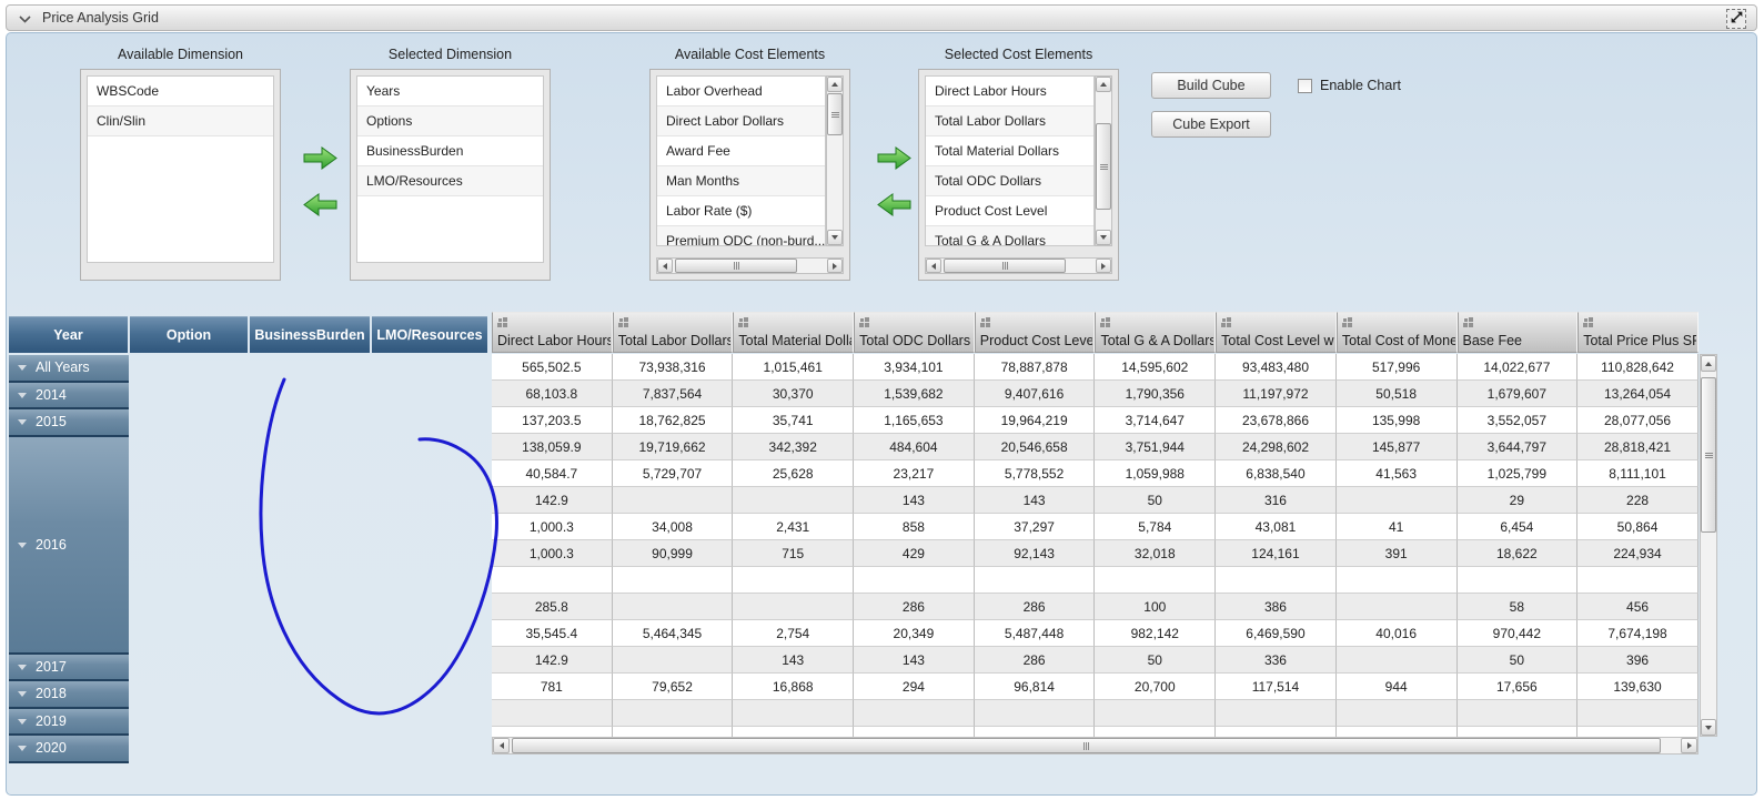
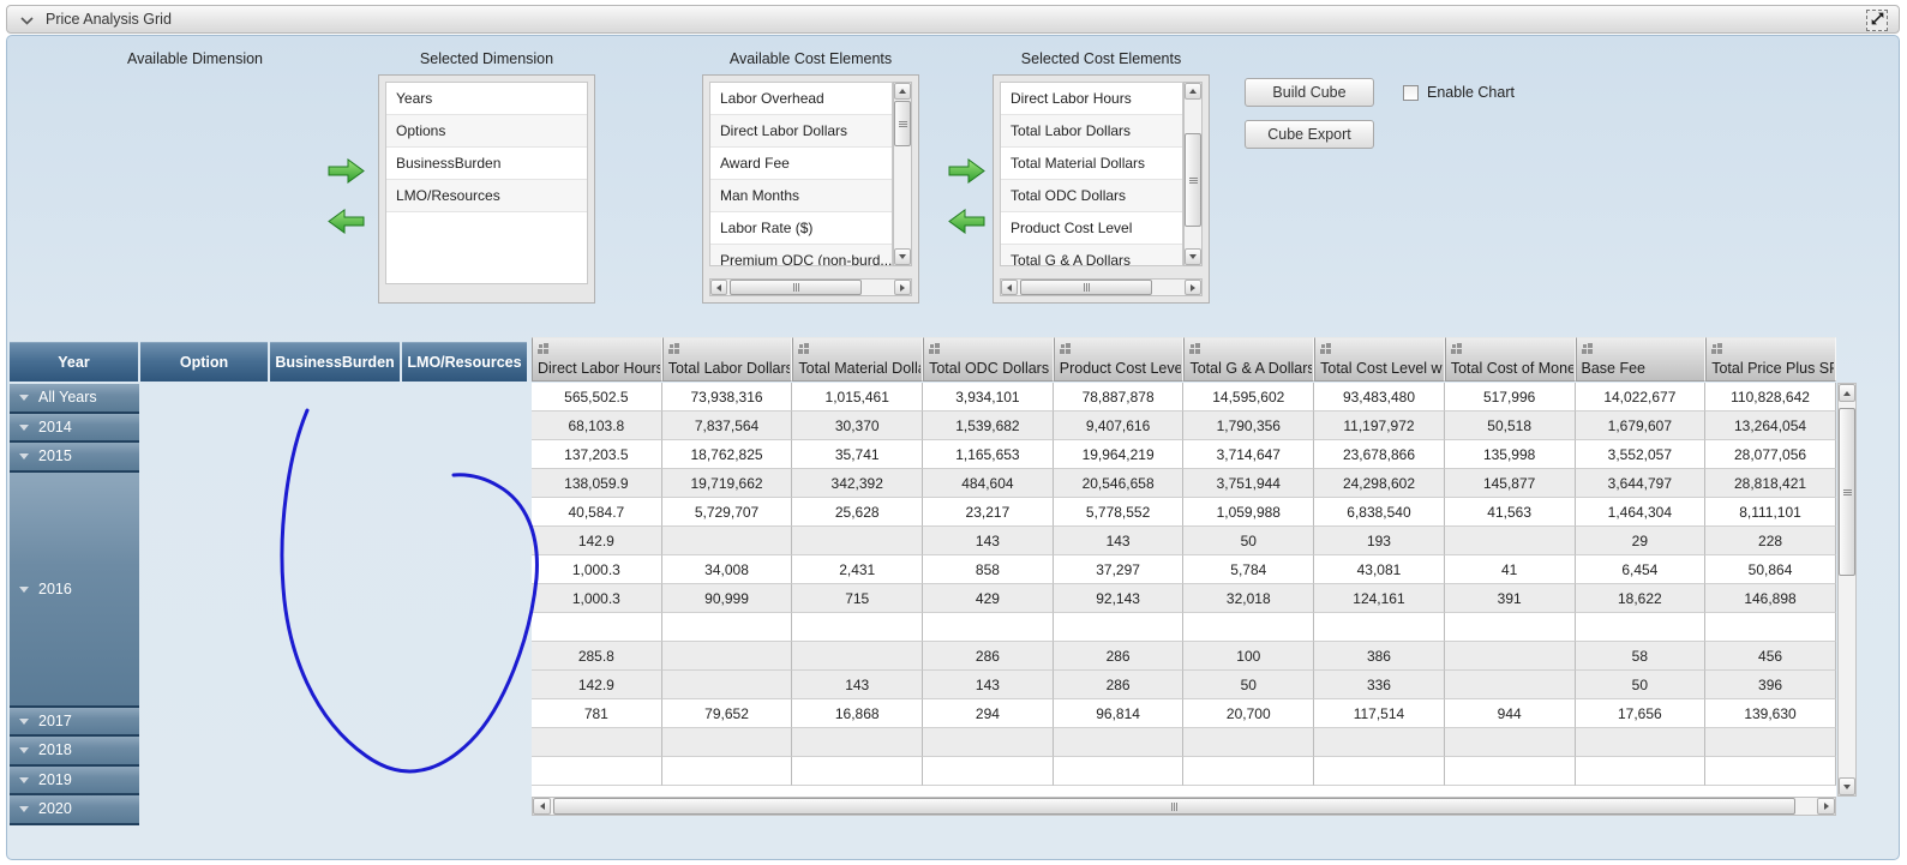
  Price Analysis Grid
  Available Dimension
  Selected Dimension
  Available Cost Elements
  Selected Cost Elements
- WBSCode
- Clin/Slin
  Years
  Options
  BusinessBurden
  LMO/Resources
  Labor Overhead
  Direct Labor Dollars
  Award Fee
  Man Months
  Labor Rate ($)
  Premium ODC (non-burd...
  Direct Labor Hours
  Total Labor Dollars
  Total Material Dollars
  Total ODC Dollars
  Product Cost Level
  Total G & A Dollars
  Build Cube
  Cube Export
  Enable Chart
  Year
  Option
  BusinessBurden
  LMO/Resources
  Direct Labor Hour
  Total Labor Dollars
  Total Material Doll
  Total ODC Dollars
  Product Cost Leve
  Total G & A Dollars
  Total Cost Level w
  Total Cost of Mone
  Base Fee
  Total Price Plus S
  565,502.5
  73,938,316
  1,015,461
  3,934,101
  78,887,878
  14,595,602
  93,483,480
  517,996
  14,022,677
  110,828,642
  68,103.8
  7,837,564
  30,370
  1,539,682
  9,407,616
  1,790,356
  11,197,972
  50,518
  1,679,607
  13,264,054
  137,203.5
  18,762,825
  35,741
  1,165,653
  19,964,219
  3,714,647
  23,678,866
  135,998
  3,552,057
  28,077,056
  138,059.9
  19,719,662
  342,392
  484,604
  20,546,658
  3,751,944
  24,298,602
  145,877
  3,644,797
  28,818,421
  40,584.7
  5,729,707
  25,628
  23,217
  5,778,552
  1,059,988
  6,838,540
  41,563
- 1,025,799
+ 1,464,304
  8,111,101
  142.9
  143
  143
  50
- 316
+ 193
  29
  228
  1,000.3
  34,008
  2,431
  858
  37,297
  5,784
  43,081
  41
  6,454
  50,864
  1,000.3
  90,999
  715
  429
  92,143
  32,018
  124,161
  391
  18,622
- 224,934
+ 146,898
  285.8
  286
  286
  100
  386
  58
  456
- 35,545.4
- 5,464,345
- 2,754
- 20,349
- 5,487,448
- 982,142
- 6,469,590
- 40,016
- 970,442
- 7,674,198
  142.9
  143
  143
  286
  50
  336
  50
  396
  781
  79,652
  16,868
  294
  96,814
  20,700
  117,514
  944
  17,656
  139,630
  All Years
  2014
  2015
  2016
  2017
  2018
  2019
  2020
